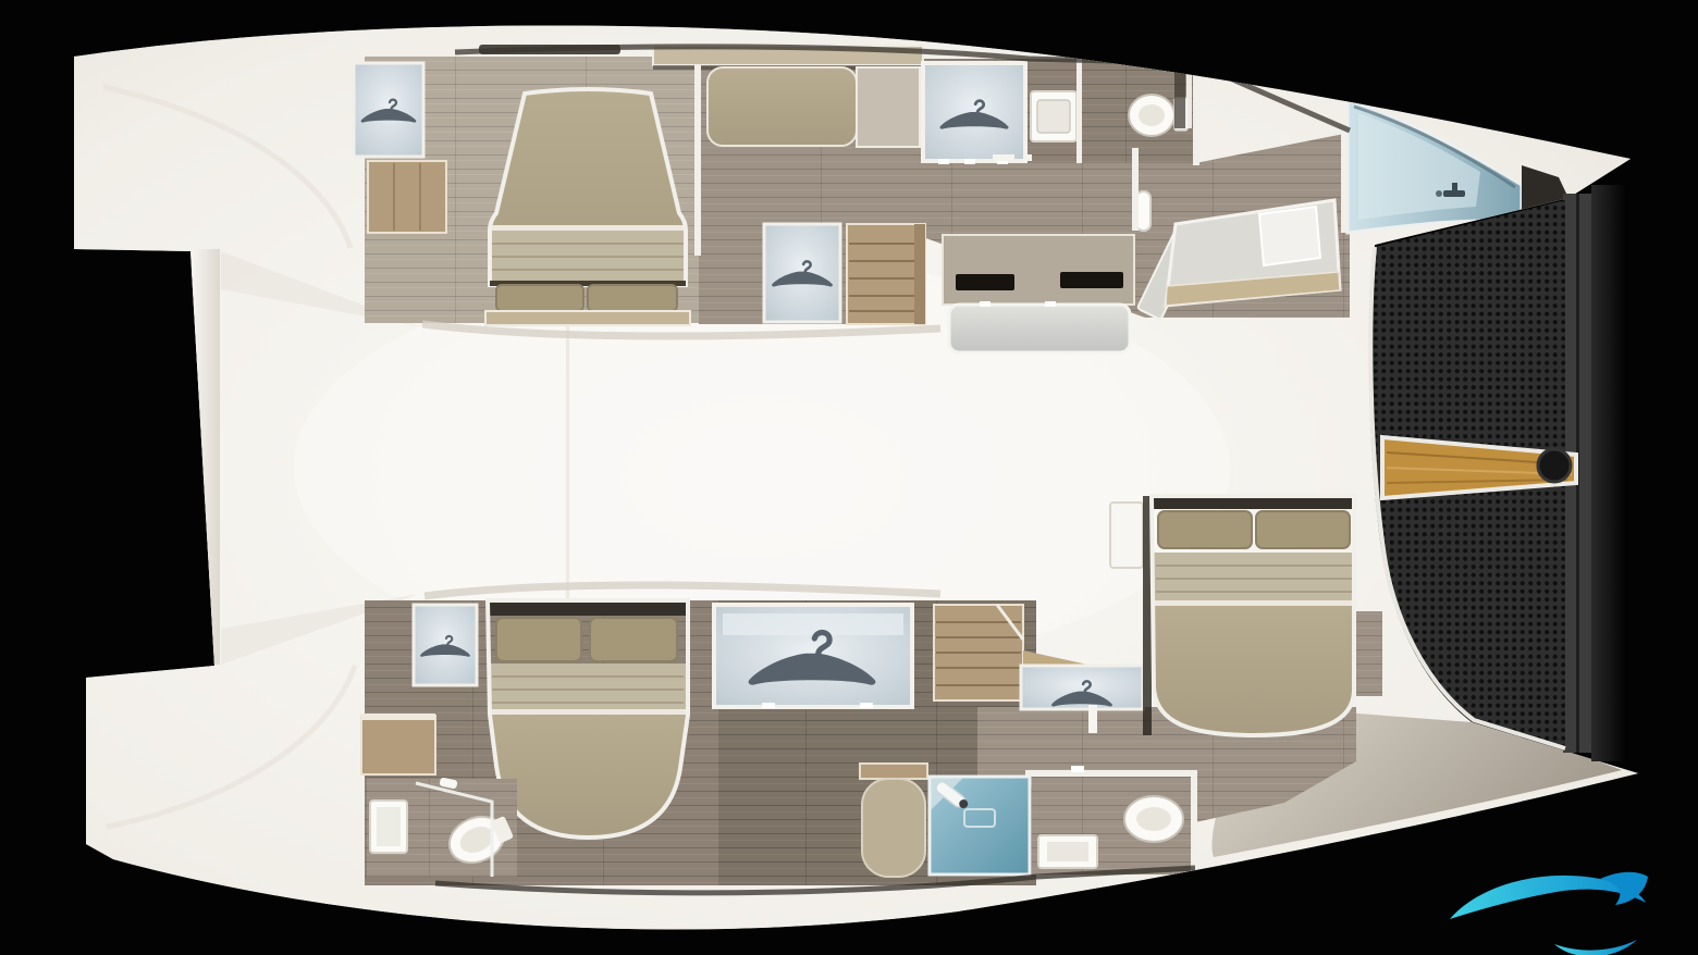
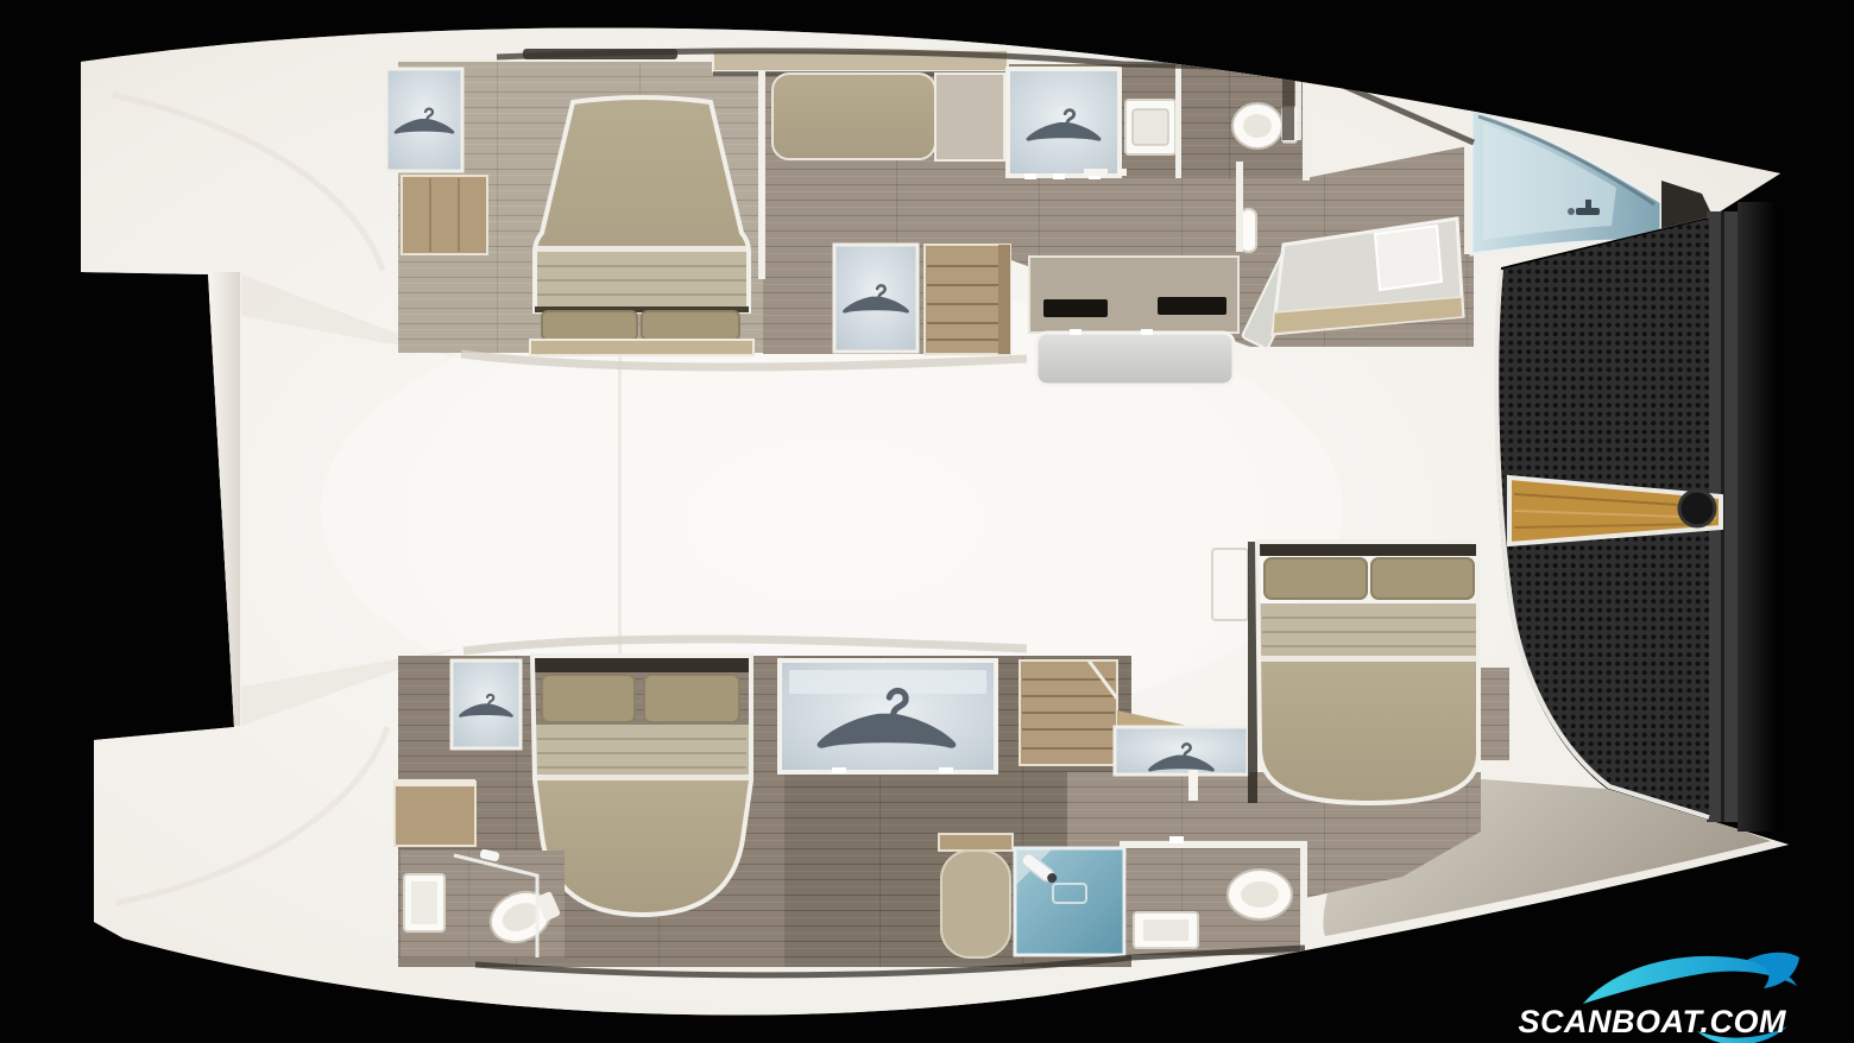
+ SCANBOAT.COM
